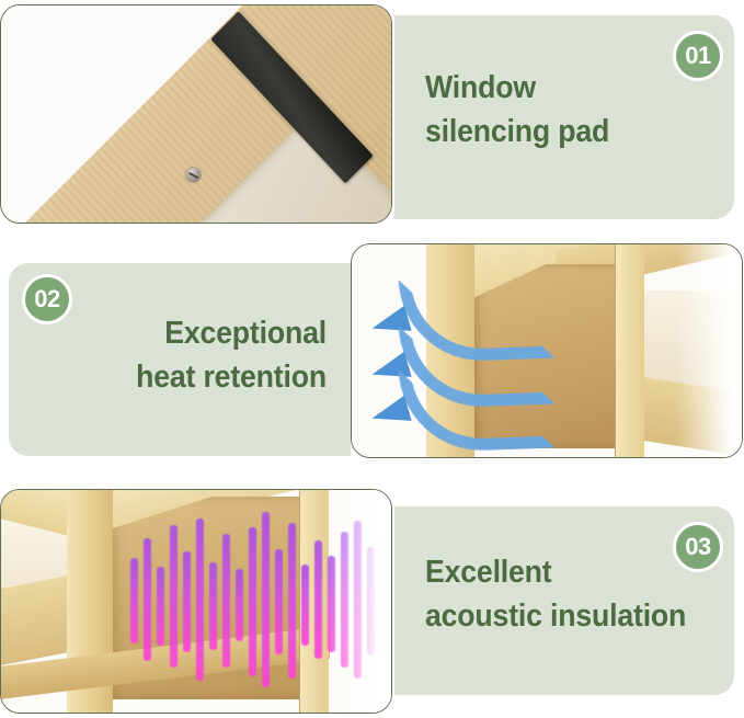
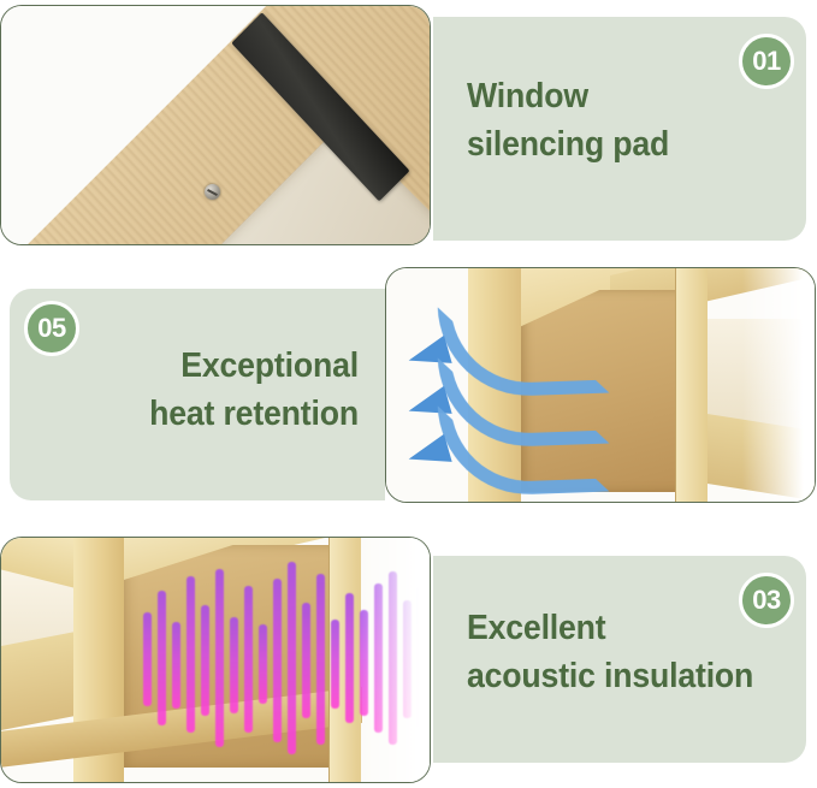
  Window
  silencing pad
  01
  Exceptional
  heat retention
- 02
+ 05
  Excellent
  acoustic insulation
  03
